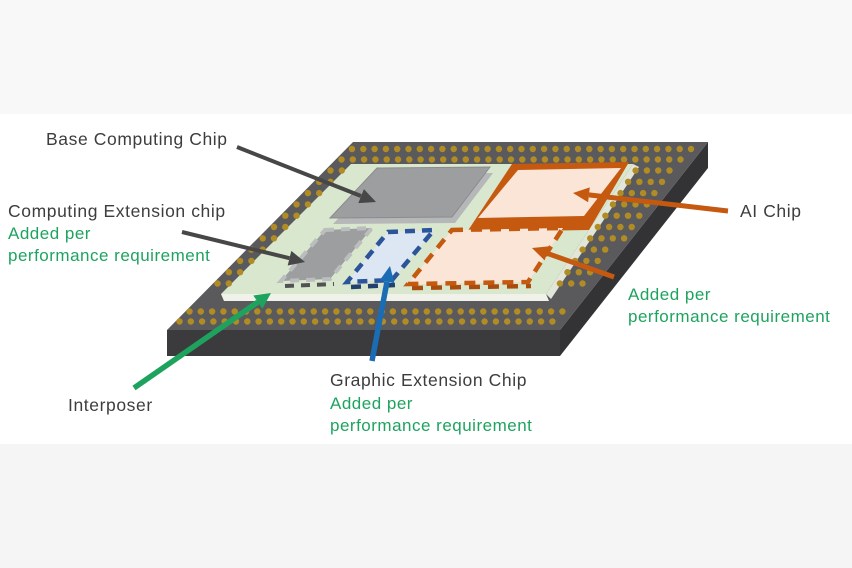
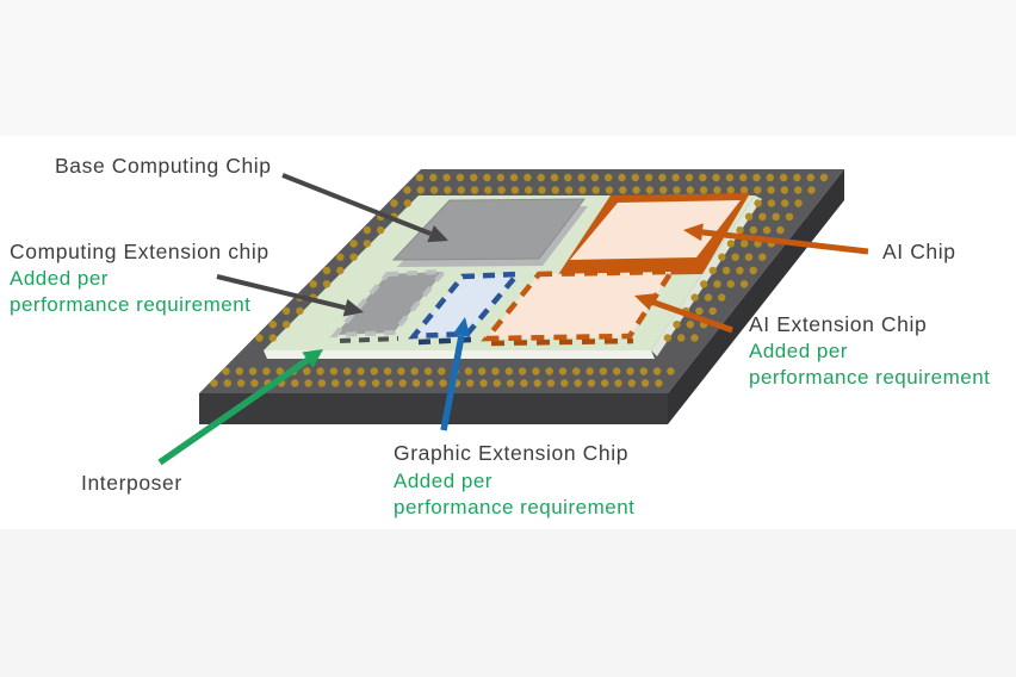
  Base Computing Chip
  Computing Extension chip
  Added per
  performance requirement
  AI Chip
+ AI Extension Chip
  Added per
  performance requirement
  Graphic Extension Chip
  Added per
  performance requirement
  Interposer
